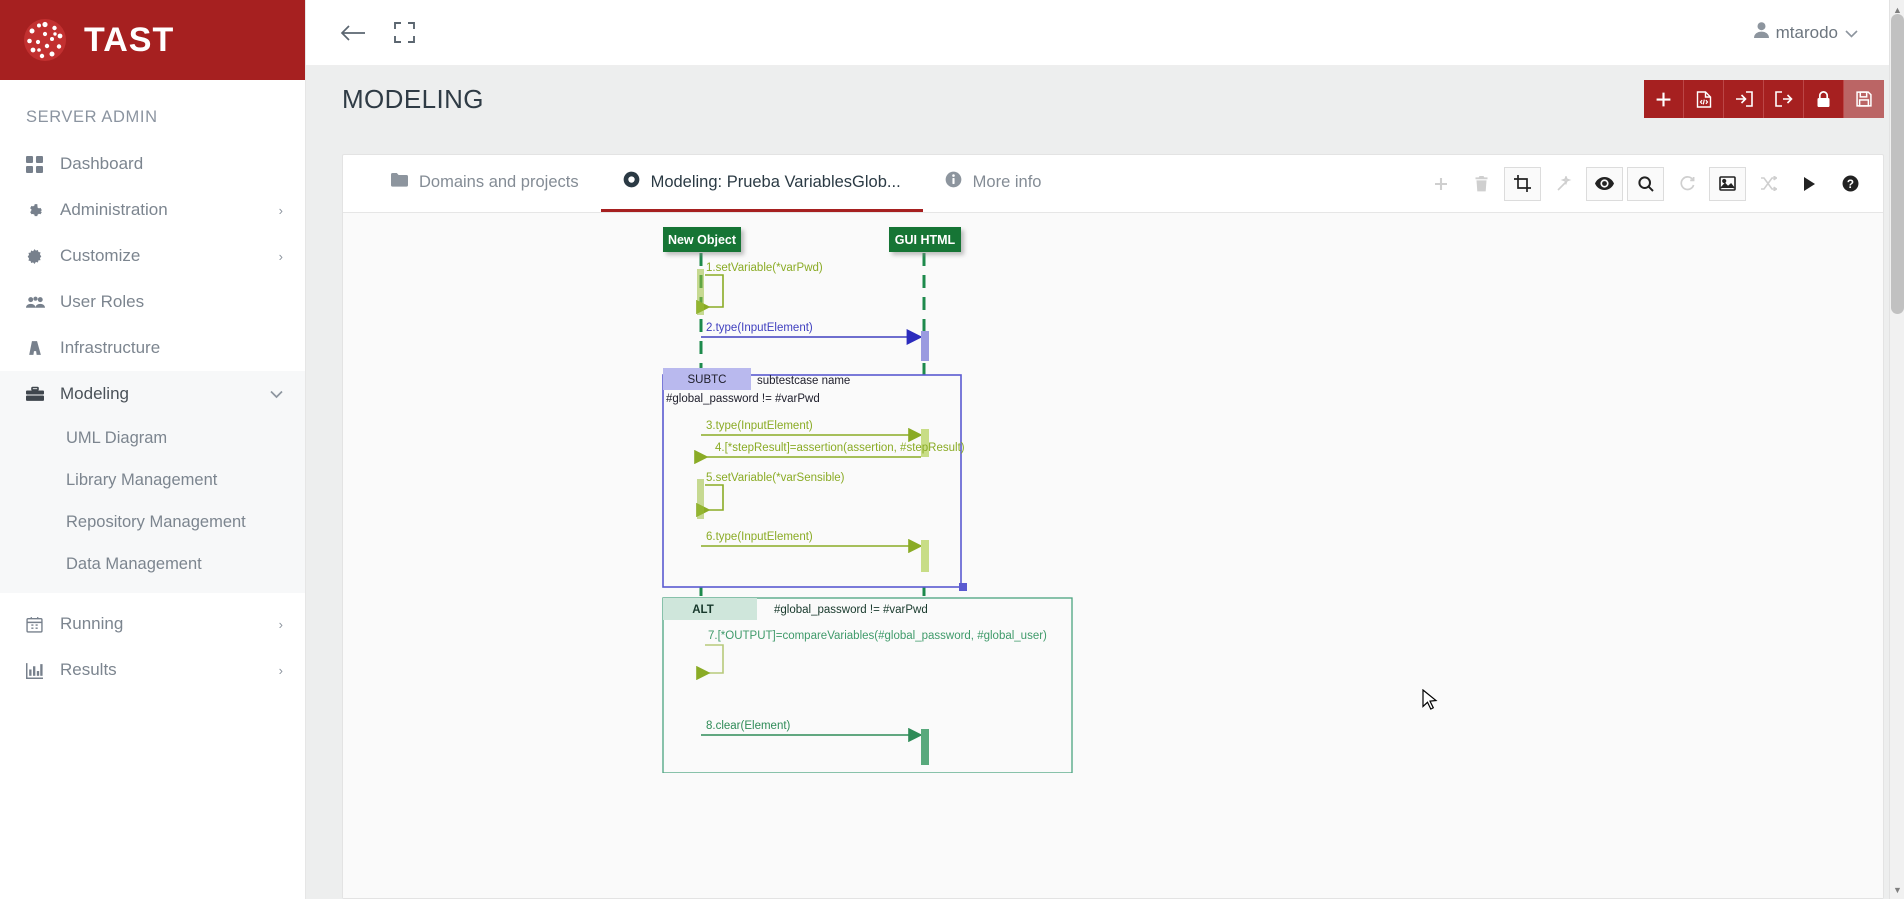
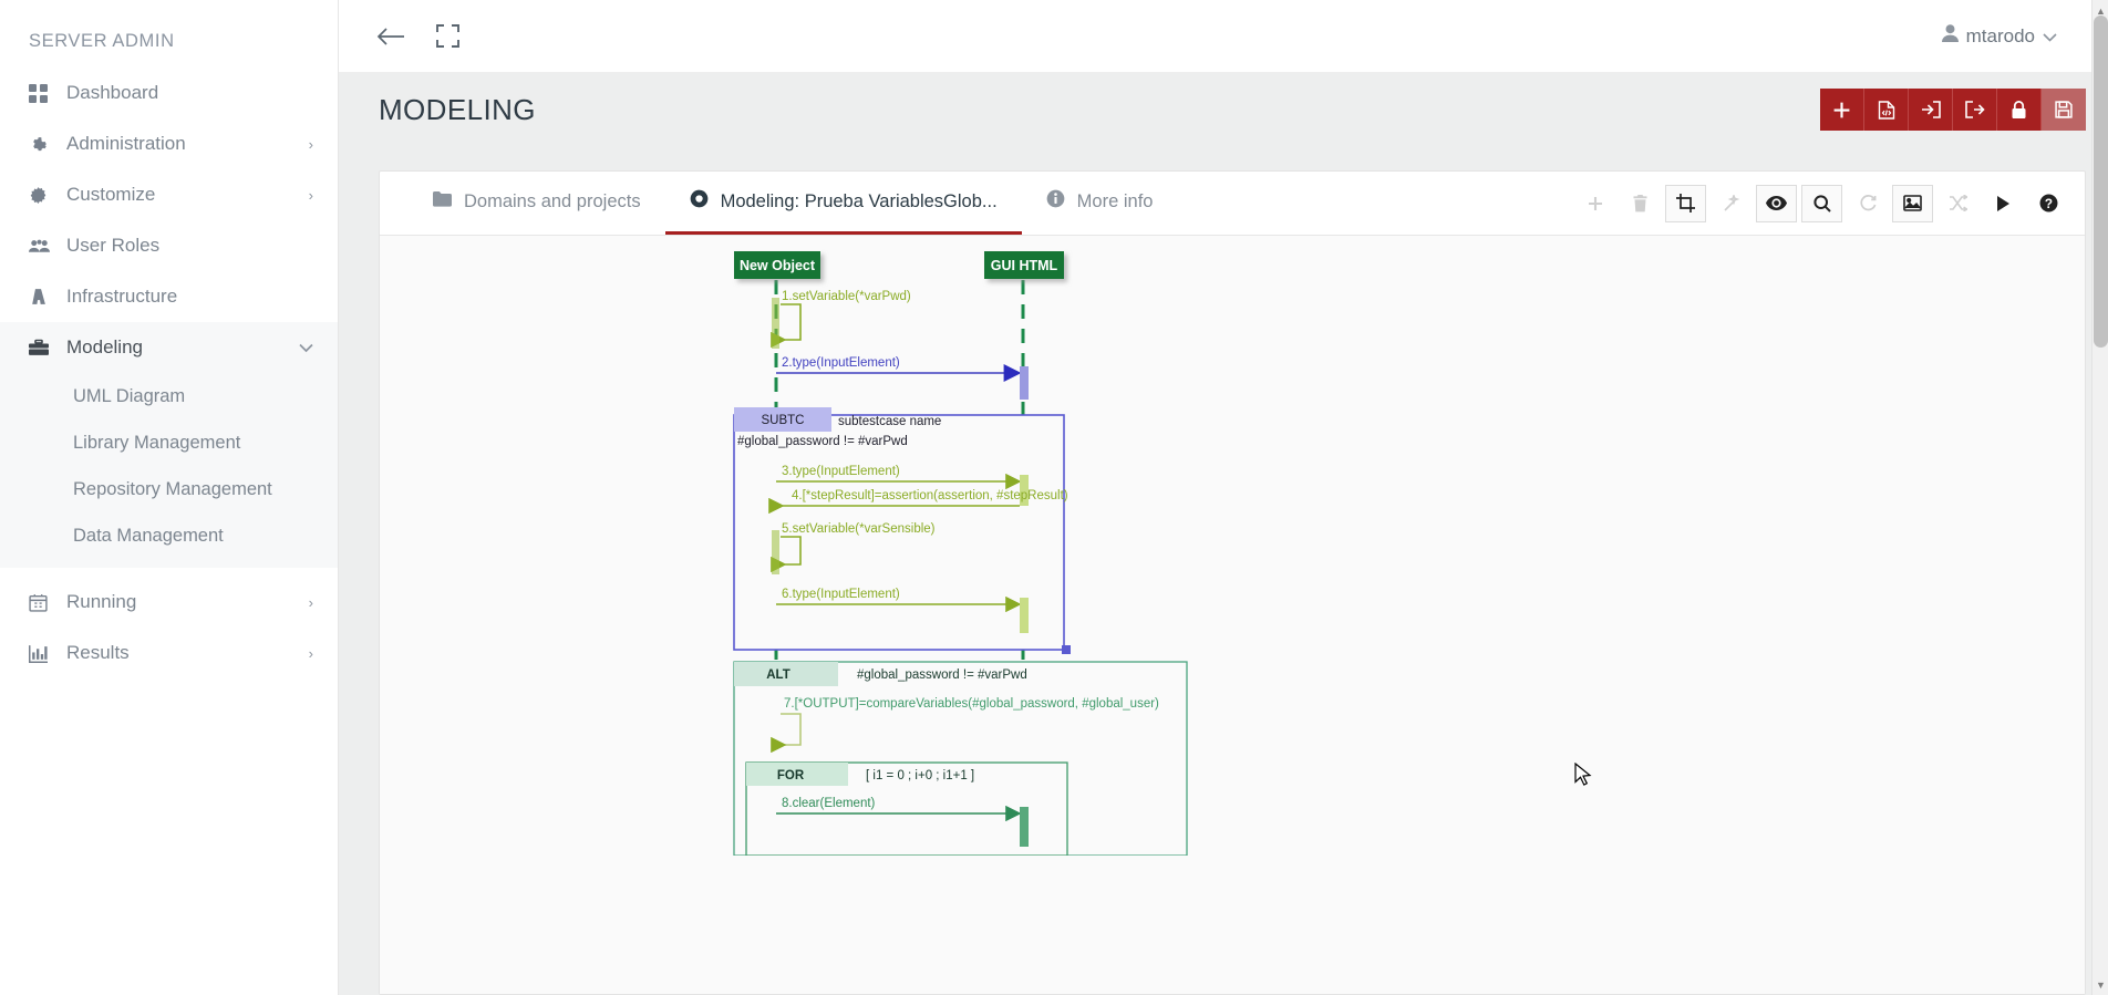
- TAST
  SERVER ADMIN
  Dashboard
  Administration
  ›
  Customize
  ›
  User Roles
  Infrastructure
  Modeling
  UML Diagram
  Library Management
  Repository Management
  Data Management
  Running
  ›
  Results
  ›
  mtarodo
  MODELING
  Domains and projects
  Modeling: Prueba VariablesGlob...
  More info
  ?
  New Object
  GUI HTML
  1.setVariable(*varPwd)
  2.type(InputElement)
  SUBTC
  subtestcase name
  #global_password != #varPwd
  3.type(InputElement)
  4.[*stepResult]=assertion(assertion, #stepResult)
  5.setVariable(*varSensible)
  6.type(InputElement)
  ALT
  #global_password != #varPwd
  7.[*OUTPUT]=compareVariables(#global_password, #global_user)
+ FOR
+ [ i1 = 0 ; i+0 ; i1+1 ]
  8.clear(Element)
  ▲
  ▼
